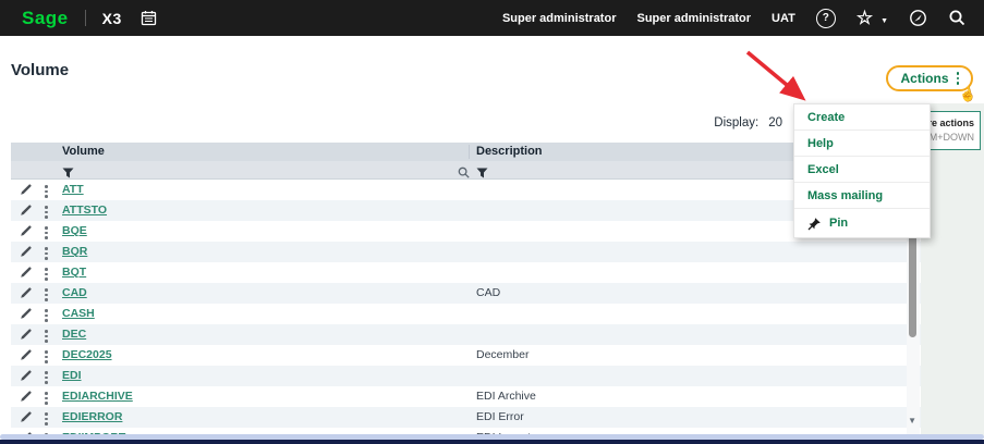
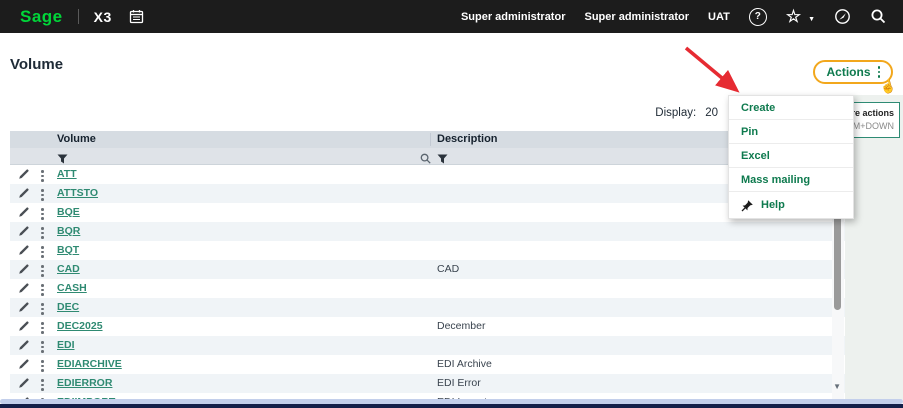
  Sage
  X3
  Super administrator
  Super administrator
  UAT
  ?
  ☆
  Volume
  Actions
  Display: 20
  Volume
  Description
  ATT
  ATTSTO
  BQE
  BQR
  BQT
  CAD
  CAD
  CASH
  DEC
  DEC2025
  December
  EDI
  EDIARCHIVE
  EDI Archive
  EDIERROR
  EDI Error
  ▼
  Create
- Help
+ Pin
  Excel
  Mass mailing
- Pin
+ Help
